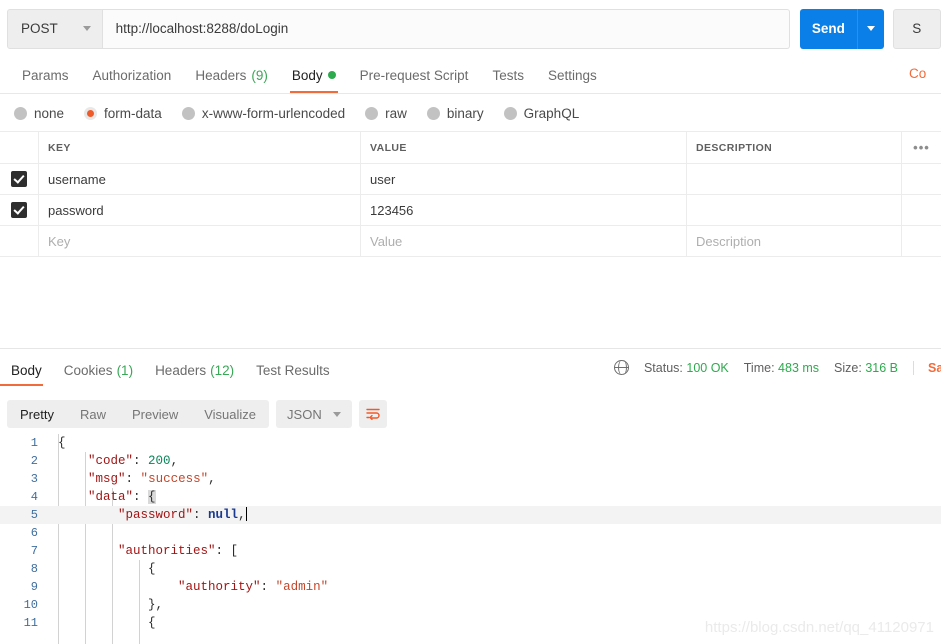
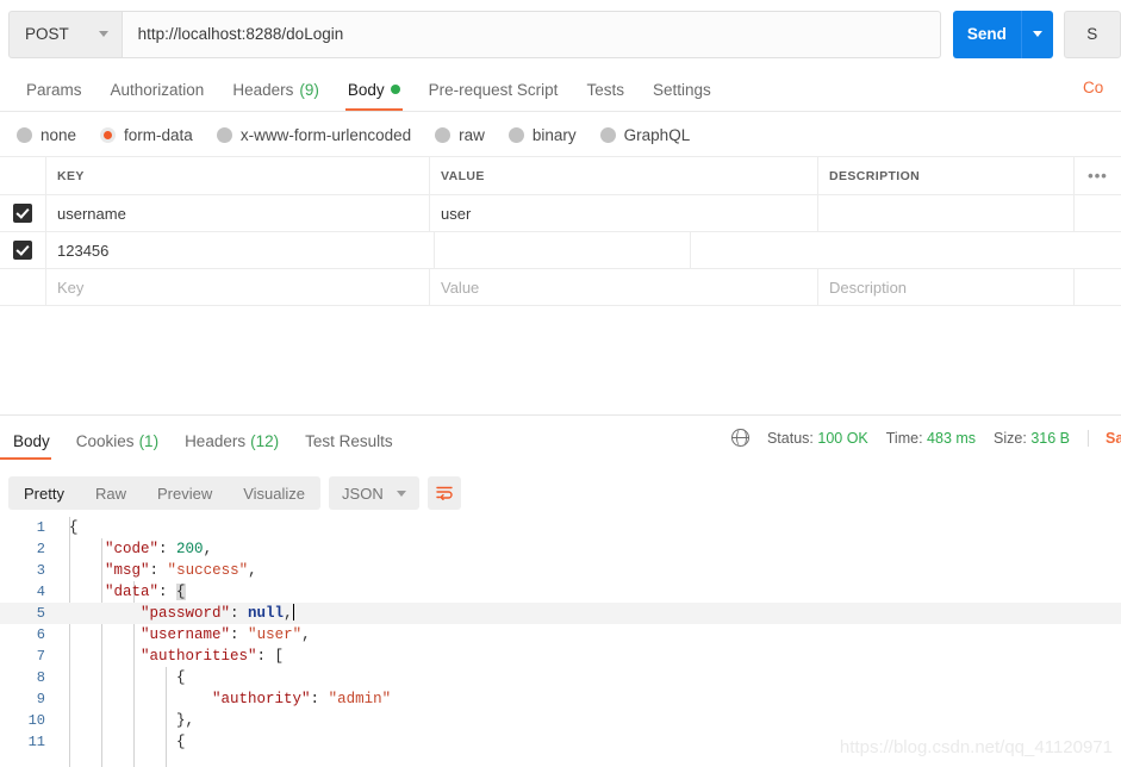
  POST
  http://localhost:8288/doLogin
  Send
  S
  Params
  Authorization
  Headers
  (9)
  Body
  Pre-request Script
  Tests
  Settings
  Co
  none
  form-data
  x-www-form-urlencoded
  raw
  binary
  GraphQL
  KEY
  VALUE
  DESCRIPTION
  •••
  username
  user
- password
  123456
  Key
  Value
  Description
  Body
  Cookies
  (1)
  Headers
  (12)
  Test Results
  Status: 100 OK
  Time: 483 ms
  Size: 316 B
  Pretty
  Raw
  Preview
  Visualize
  JSON
  1
  {
  2
  "code": 200,
  3
  "msg": "success",
  4
  "data": {
  5
  "password": null,
  6
+ "username": "user",
  7
  "authorities": [
  8
  {
  9
  "authority": "admin"
  10
  },
  11
  {
